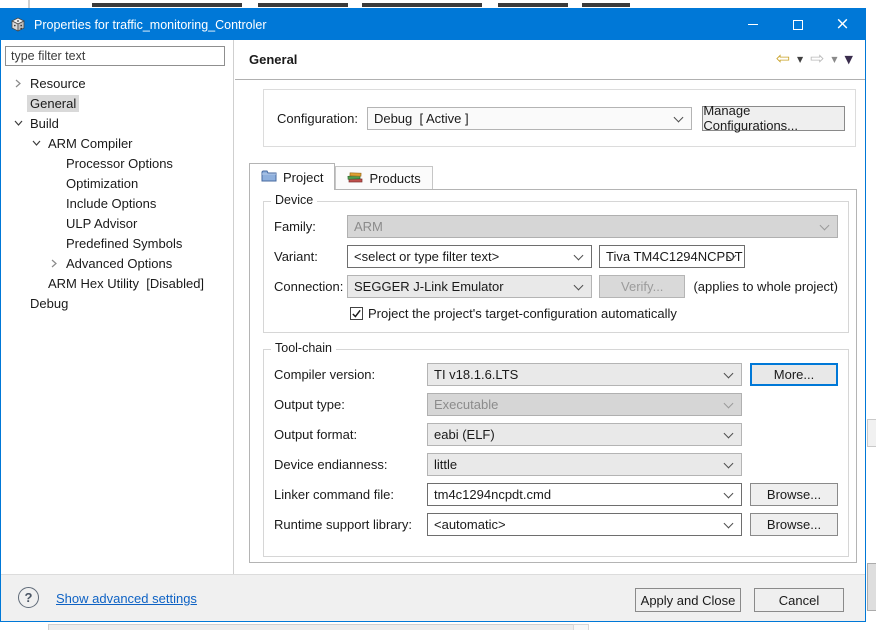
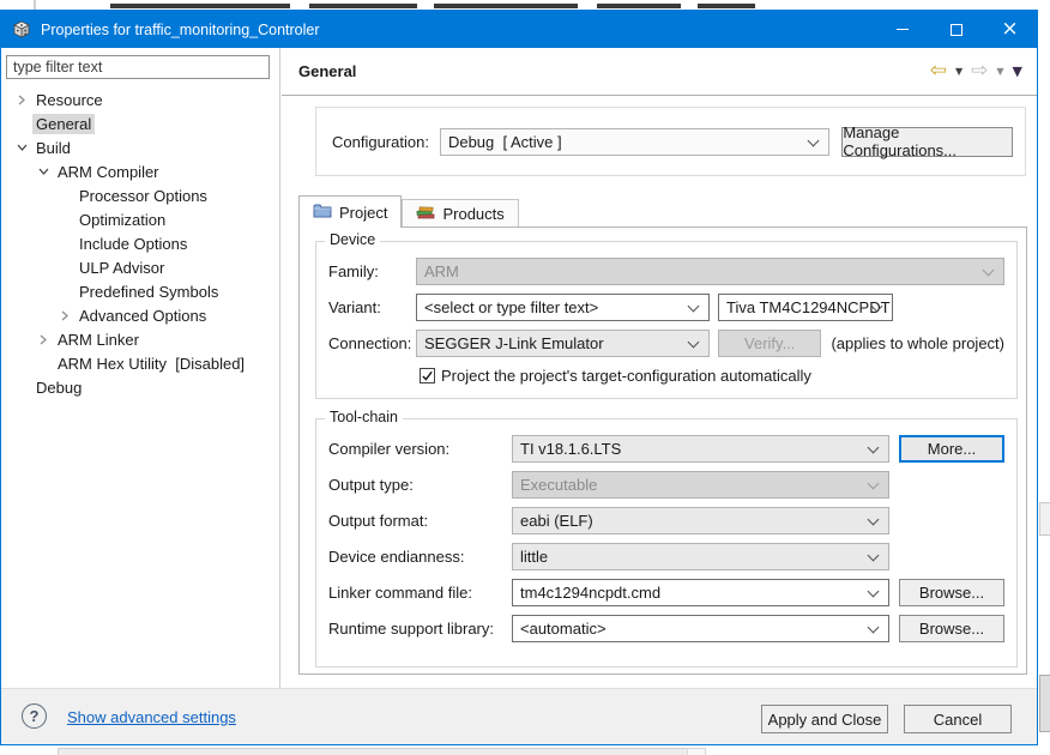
  Properties for traffic_monitoring_Controler
  ×
  type filter text
  Resource
  General
  Build
  ARM Compiler
  Processor Options
  Optimization
  Include Options
  ULP Advisor
  Predefined Symbols
  Advanced Options
+ ARM Linker
  ARM Hex Utility [Disabled]
  Debug
  General
  ⇦
  ▼
  ⇨
  ▼
  ▼
  Configuration:
  Debug [ Active ]
  Manage Configurations...
  Project
  Products
  Device
  Family:
  ARM
  Variant:
  <select or type filter text>
  Tiva TM4C1294NCPDT
  Connection:
  SEGGER J-Link Emulator
  Verify...
  (applies to whole project)
  Project the project's target-configuration automatically
  Tool-chain
  Compiler version:
  TI v18.1.6.LTS
  More...
  Output type:
  Executable
  Output format:
  eabi (ELF)
  Device endianness:
  little
  Linker command file:
  tm4c1294ncpdt.cmd
  Browse...
  Runtime support library:
  <automatic>
  Browse...
  ?
  Show advanced settings
  Apply and Close
  Cancel
